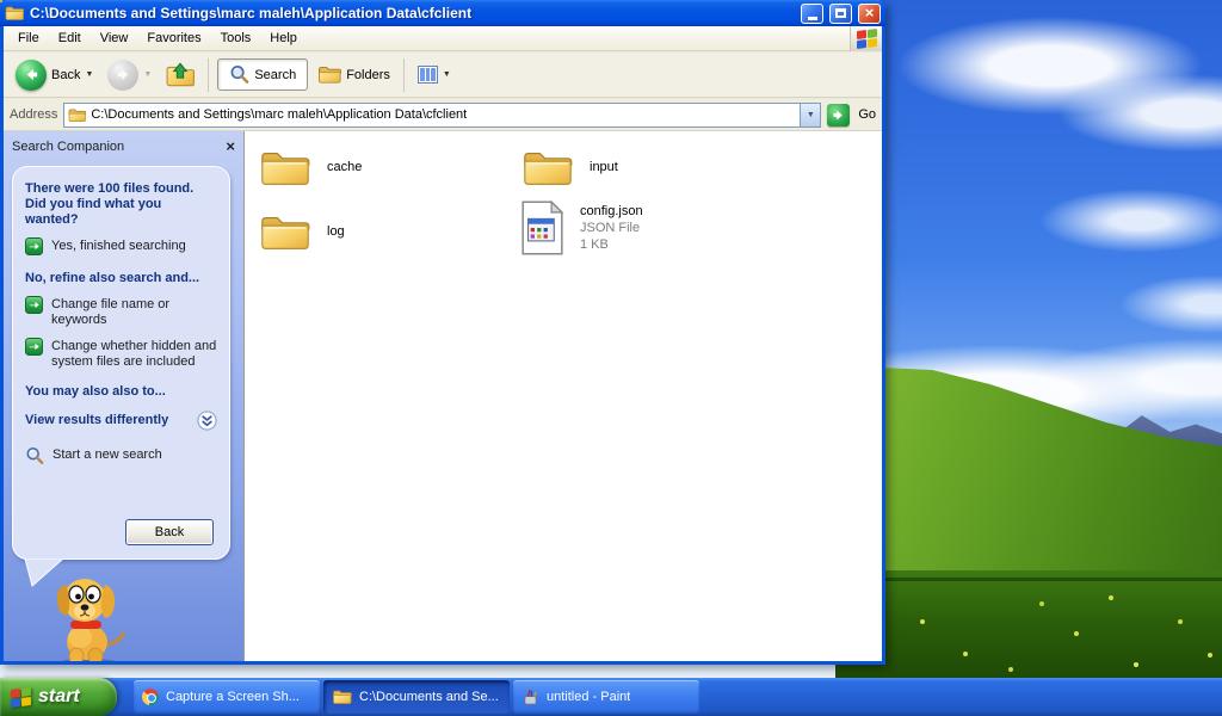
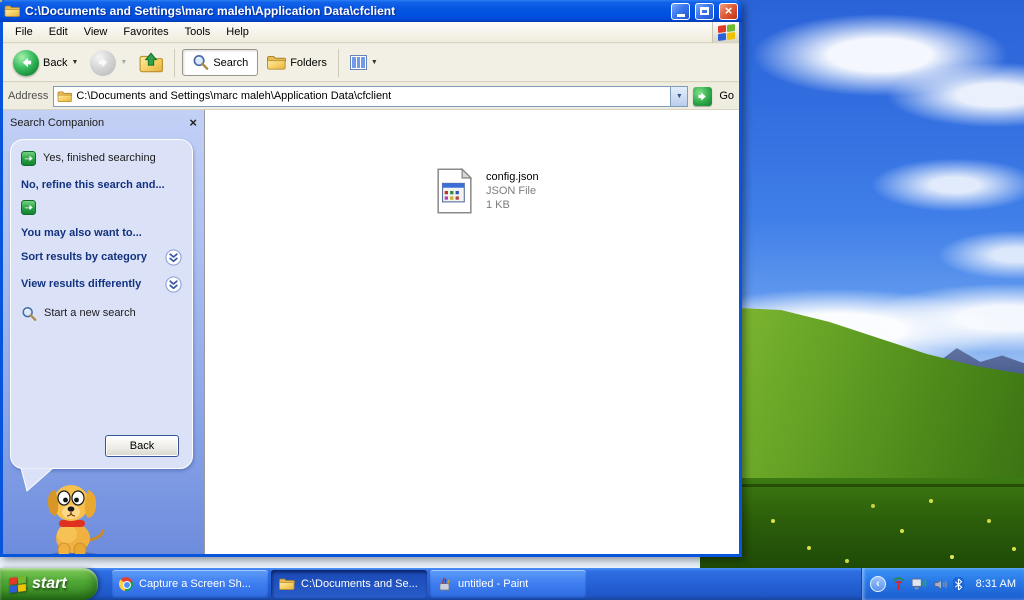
  C:\Documents and Settings\marc maleh\Application Data\cfclient
  ×
  File
  Edit
  View
  Favorites
  Tools
  Help
  Back
  Search
  Folders
  Address
  C:\Documents and Settings\marc maleh\Application Data\cfclient
  Go
  Search Companion
  ×
- There were 100 files found. Did you find what you wanted?
  Yes, finished searching
- No, refine also search and...
+ No, refine this search and...
- Change file name or keywords
- Change whether hidden and system files are included
- You may also also to...
+ You may also want to...
+ Sort results by category
  View results differently
  Start a new search
  Back
- cache
- input
- log
  config.json
  JSON File
  1 KB
  start
  Capture a Screen Sh...
  C:\Documents and Se...
  untitled - Paint
+ ‹
+ 8:31 AM
